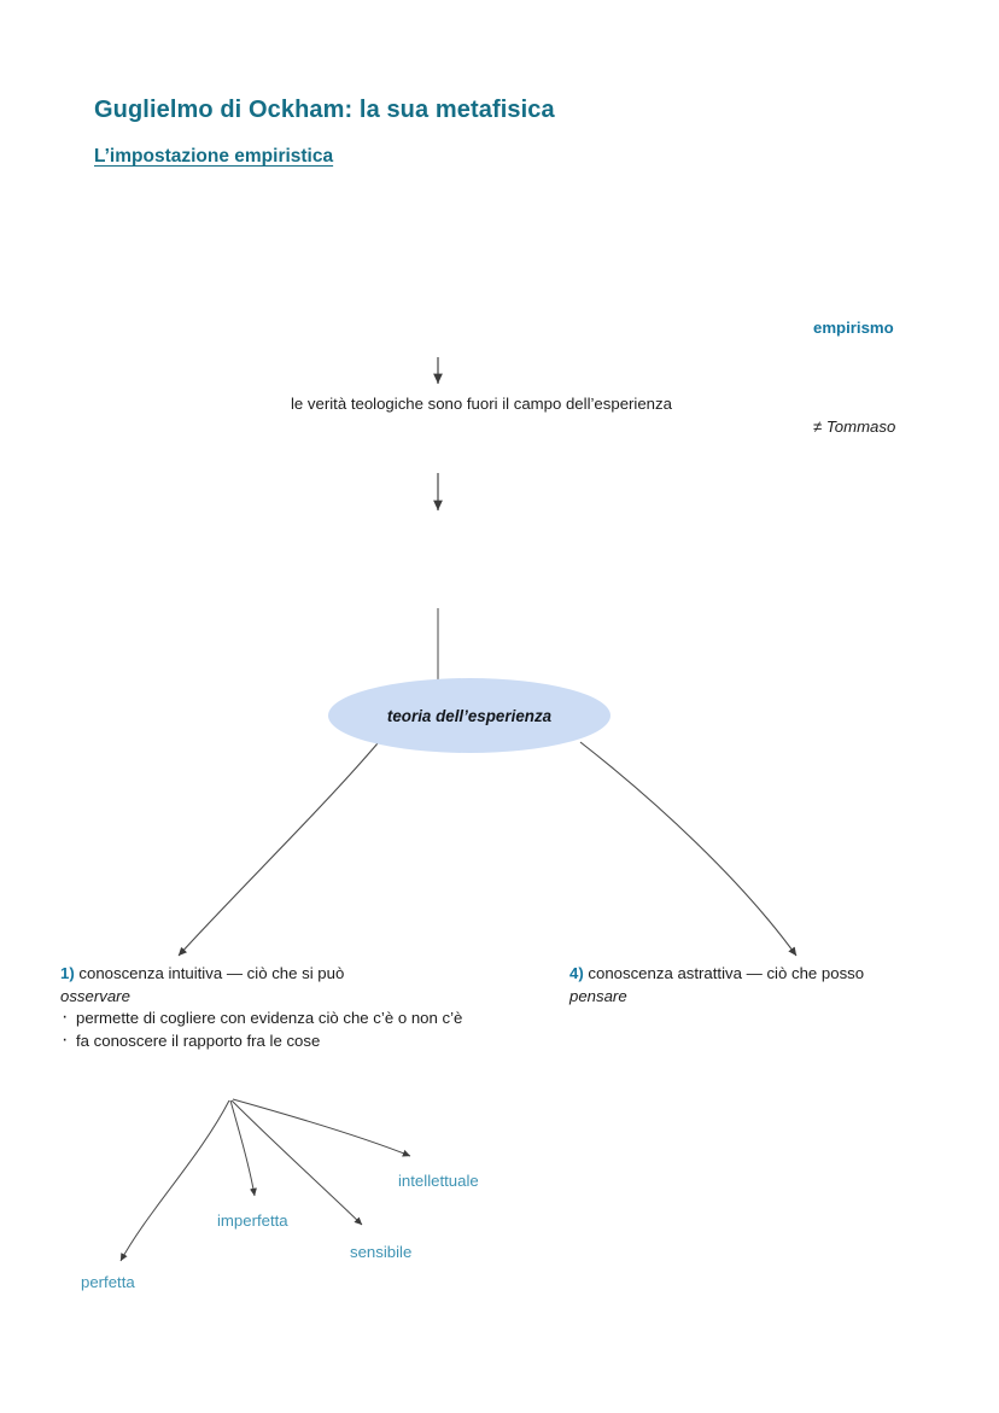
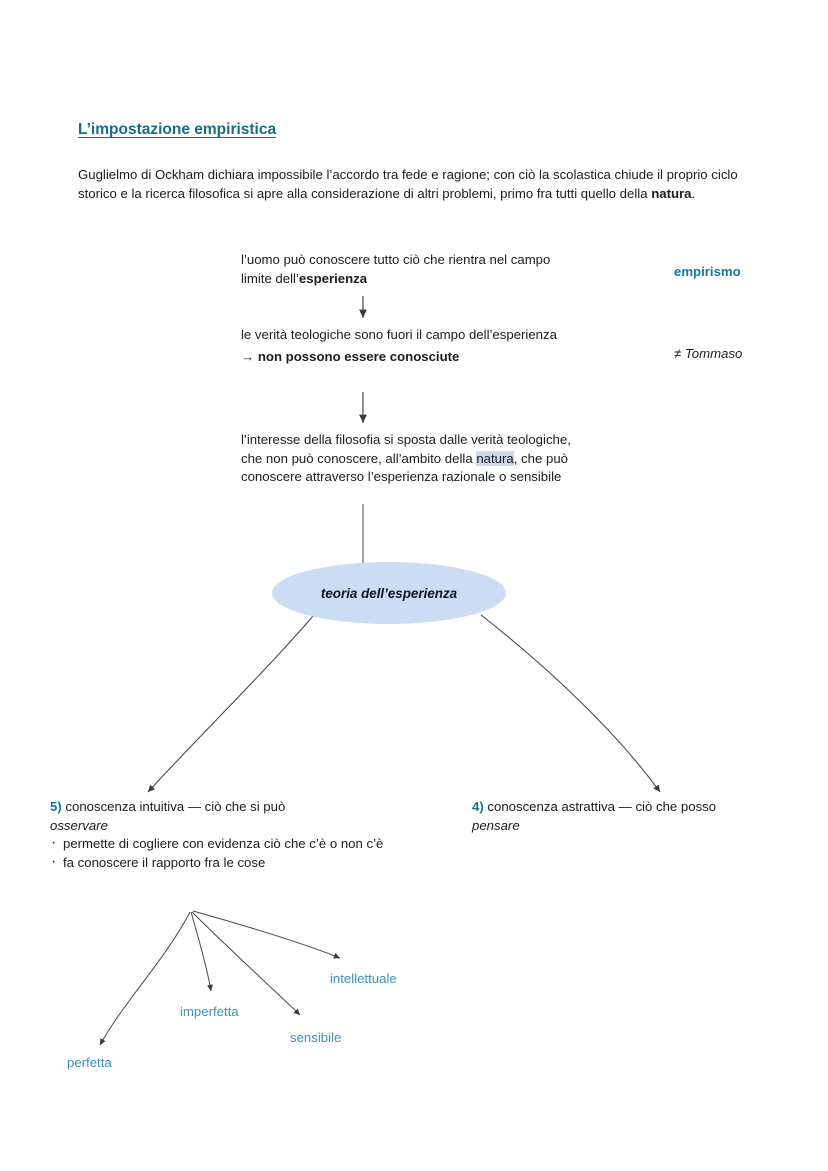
- Guglielmo di Ockham: la sua metafisica
  L’impostazione empiristica
+ Guglielmo di Ockham dichiara impossibile l’accordo tra fede e ragione; con ciò la scolastica chiude il proprio ciclo storico e la ricerca filosofica si apre alla considerazione di altri problemi, primo fra tutti quello della natura.
+ l’uomo può conoscere tutto ciò che rientra nel campo limite dell’esperienza
  le verità teologiche sono fuori il campo dell’esperienza
+ → non possono essere conosciute
+ l’interesse della filosofia si sposta dalle verità teologiche, che non può conoscere, all’ambito della natura, che può conoscere attraverso l’esperienza razionale o sensibile
  empirismo
  ≠ Tommaso
  teoria dell’esperienza
- 1) conoscenza intuitiva — ciò che si può
+ 5) conoscenza intuitiva — ciò che si può
  osservare
  permette di cogliere con evidenza ciò che c’è o non c’è
  fa conoscere il rapporto fra le cose
  4) conoscenza astrattiva — ciò che posso
  pensare
  perfetta
  imperfetta
  sensibile
  intellettuale
